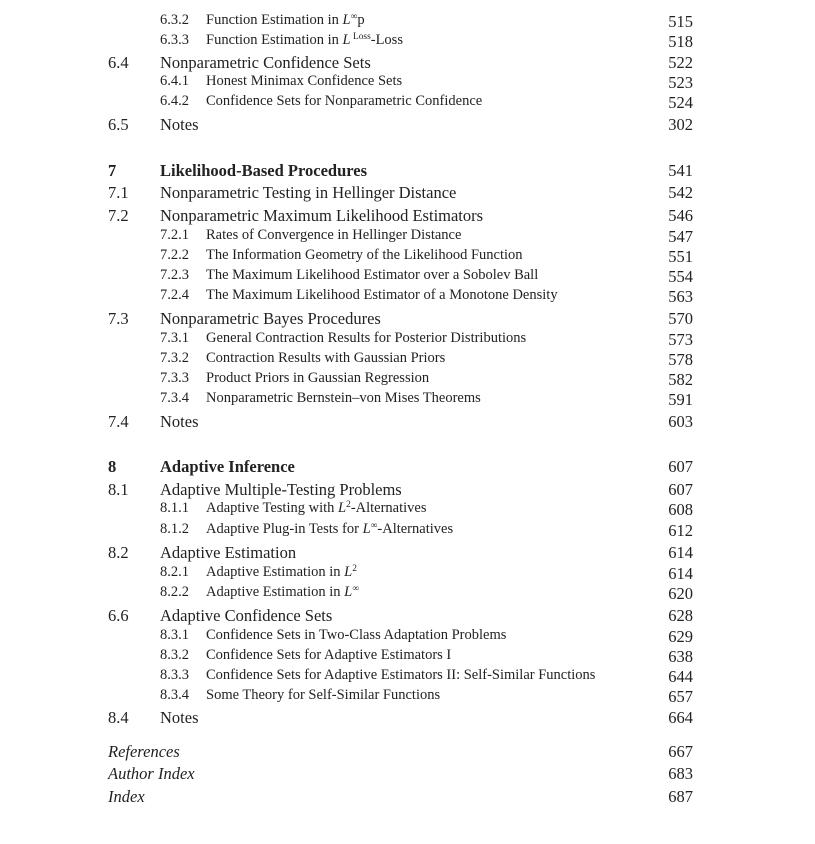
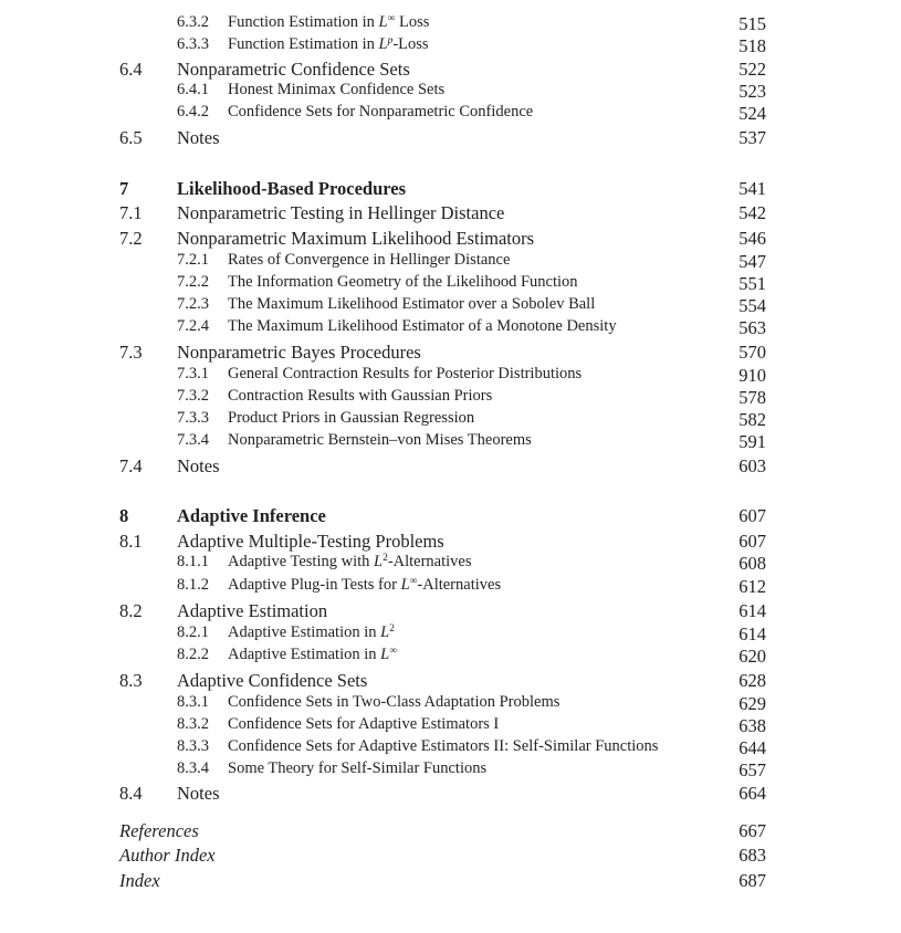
  6.3.2
- Function Estimation in L∞p
+ Function Estimation in L∞ Loss
  515
  6.3.3
- Function Estimation in L Loss-Loss
+ Function Estimation in Lp-Loss
  518
  6.4
  Nonparametric Confidence Sets
  522
  6.4.1
  Honest Minimax Confidence Sets
  523
  6.4.2
  Confidence Sets for Nonparametric Confidence
  524
  6.5
  Notes
- 302
+ 537
  7
  Likelihood-Based Procedures
  541
  7.1
  Nonparametric Testing in Hellinger Distance
  542
  7.2
  Nonparametric Maximum Likelihood Estimators
  546
  7.2.1
  Rates of Convergence in Hellinger Distance
  547
  7.2.2
  The Information Geometry of the Likelihood Function
  551
  7.2.3
  The Maximum Likelihood Estimator over a Sobolev Ball
  554
  7.2.4
  The Maximum Likelihood Estimator of a Monotone Density
  563
  7.3
  Nonparametric Bayes Procedures
  570
  7.3.1
  General Contraction Results for Posterior Distributions
- 573
+ 910
  7.3.2
  Contraction Results with Gaussian Priors
  578
  7.3.3
  Product Priors in Gaussian Regression
  582
  7.3.4
  Nonparametric Bernstein–von Mises Theorems
  591
  7.4
  Notes
  603
  8
  Adaptive Inference
  607
  8.1
  Adaptive Multiple-Testing Problems
  607
  8.1.1
  Adaptive Testing with L2-Alternatives
  608
  8.1.2
  Adaptive Plug-in Tests for L∞-Alternatives
  612
  8.2
  Adaptive Estimation
  614
  8.2.1
  Adaptive Estimation in L2
  614
  8.2.2
  Adaptive Estimation in L∞
  620
- 6.6
+ 8.3
  Adaptive Confidence Sets
  628
  8.3.1
  Confidence Sets in Two-Class Adaptation Problems
  629
  8.3.2
  Confidence Sets for Adaptive Estimators I
  638
  8.3.3
  Confidence Sets for Adaptive Estimators II: Self-Similar Functions
  644
  8.3.4
  Some Theory for Self-Similar Functions
  657
  8.4
  Notes
  664
  References
  667
  Author Index
  683
  Index
  687
